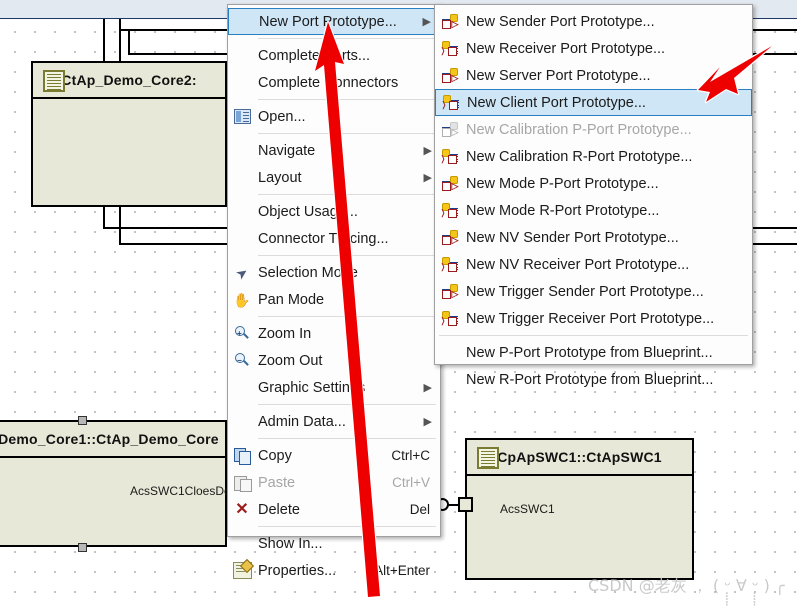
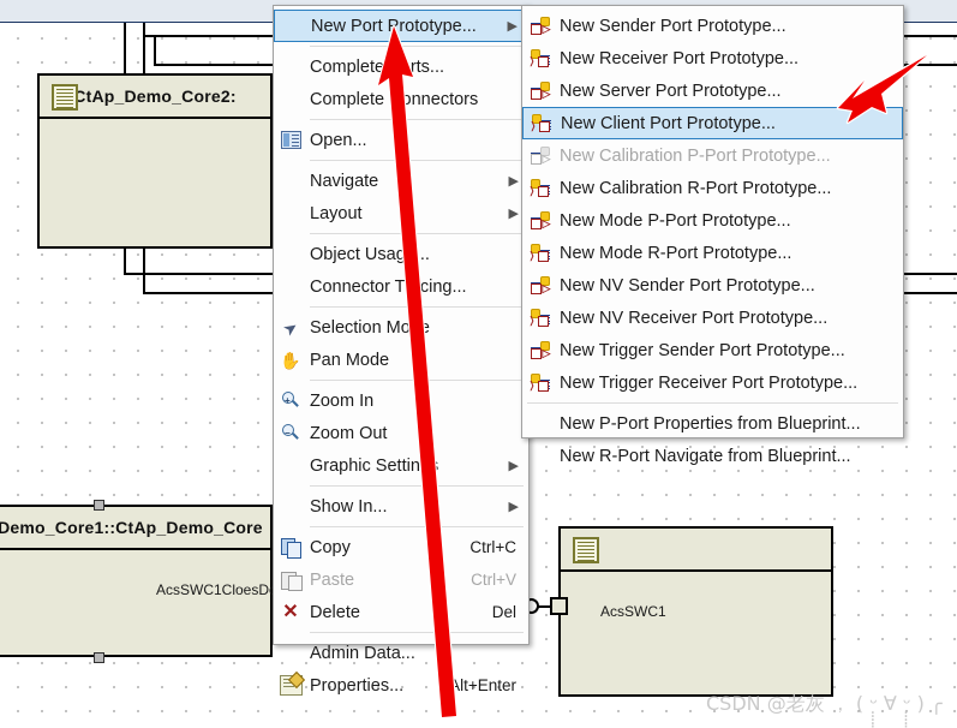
  CtAp_Demo_Core2:
  Demo_Core1::CtAp_Demo_Core
  AcsSWC1CloesD
- CpApSWC1::CtApSWC1
  AcsSWC1
  New Portrototype...
  ▶
  Completerts...
  Completeonnectors
  Open...
  Navigate
  ▶
  Layout
  ▶
  Object Usag..
  Connector Tcing...
  Selection Moe
  ✋
  Pan Mode
  +
  Zoom In
  −
  Zoom Out
  Graphic Settin
  ▶
- Admin Data...
+ Show In...
  ▶
  Copy
  Ctrl+C
  Paste
  Ctrl+V
  ✕
  Delete
  Del
- Show In...
+ Admin Data...
  Properties...
  lt+Enter
  ▷
  New Sender Port Prototype...
  〉
  New Receiver Port Prototype...
  ▷
  New Server Port Prototype...
  〉
  New Client Port Prototype...
  ▷
  New Calibration P-Port Prototype...
  〉
  New Calibration R-Port Prototype...
  ▷
  New Mode P-Port Prototype...
  〉
  New Mode R-Port Prototype...
  ▷
  New NV Sender Port Prototype...
  〉
  New NV Receiver Port Prototype...
  ▷
  New Trigger Sender Port Prototype...
  〉
  New Trigger Receiver Port Prototype...
- New P-Port Prototype from Blueprint...
+ New P-Port Properties from Blueprint...
- New R-Port Prototype from Blueprint...
+ New R-Port Navigate from Blueprint...
  CSDN @老灰 ， ( ᵕ̣̣̣̣̣̣ ∀ ᵕ̣̣̣̣̣̣ ) ╭
